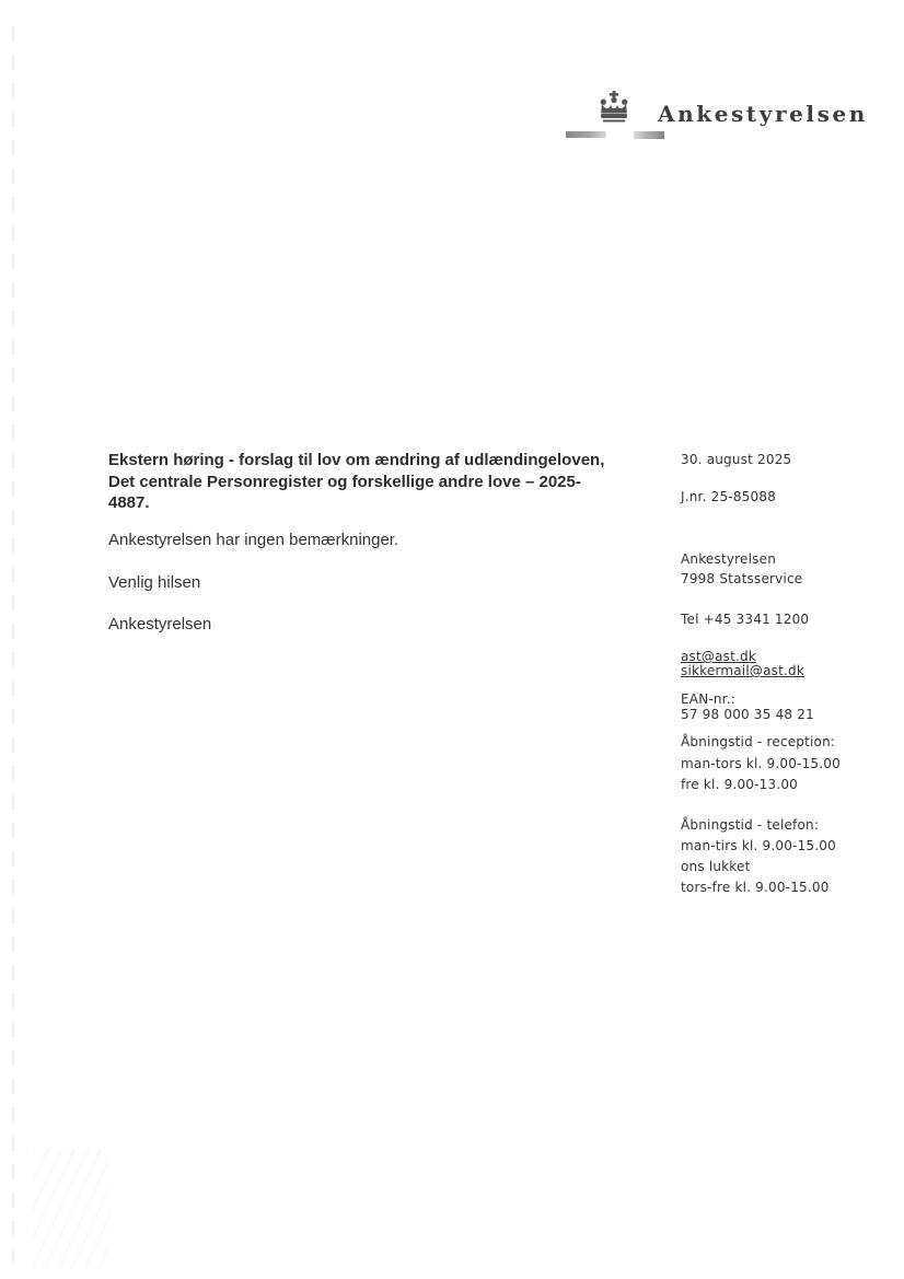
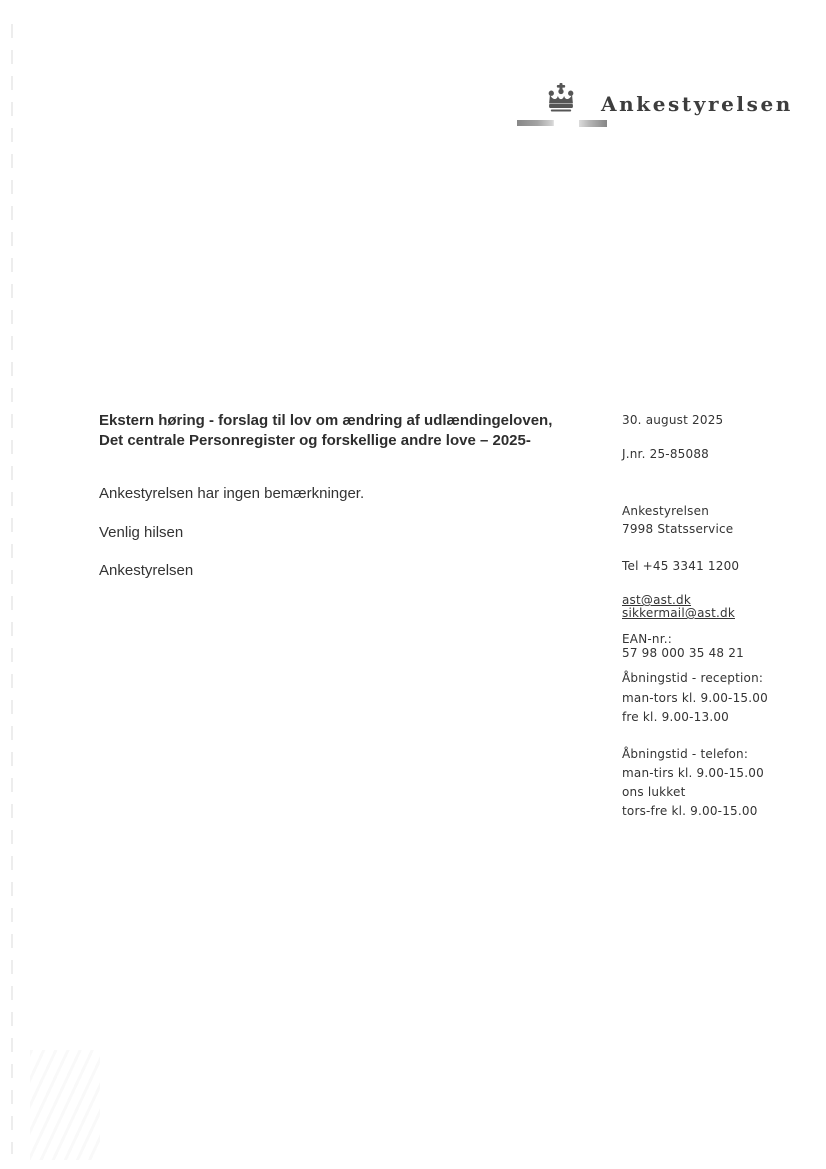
  Ankestyrelsen
  Ekstern høring - forslag til lov om ændring af udlændingeloven,
  Det centrale Personregister og forskellige andre love – 2025-
- 4887.
  Ankestyrelsen har ingen bemærkninger.
  Venlig hilsen
  Ankestyrelsen
  30. august 2025
  J.nr. 25-85088
  Ankestyrelsen
  7998 Statsservice
  Tel +45 3341 1200
  ast@ast.dk
  sikkermail@ast.dk
  EAN-nr.:
  57 98 000 35 48 21
  Åbningstid - reception:
  man-tors kl. 9.00-15.00
  fre kl. 9.00-13.00
  Åbningstid - telefon:
  man-tirs kl. 9.00-15.00
  ons lukket
  tors-fre kl. 9.00-15.00
